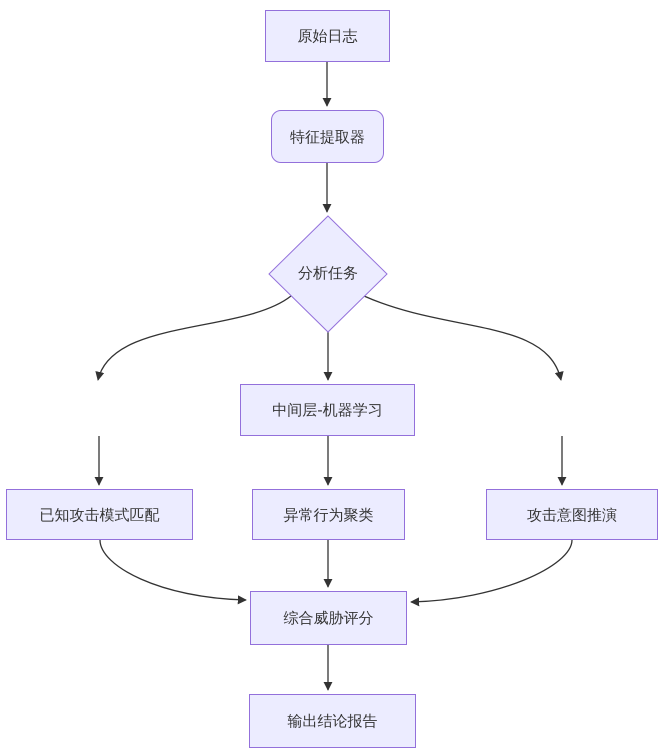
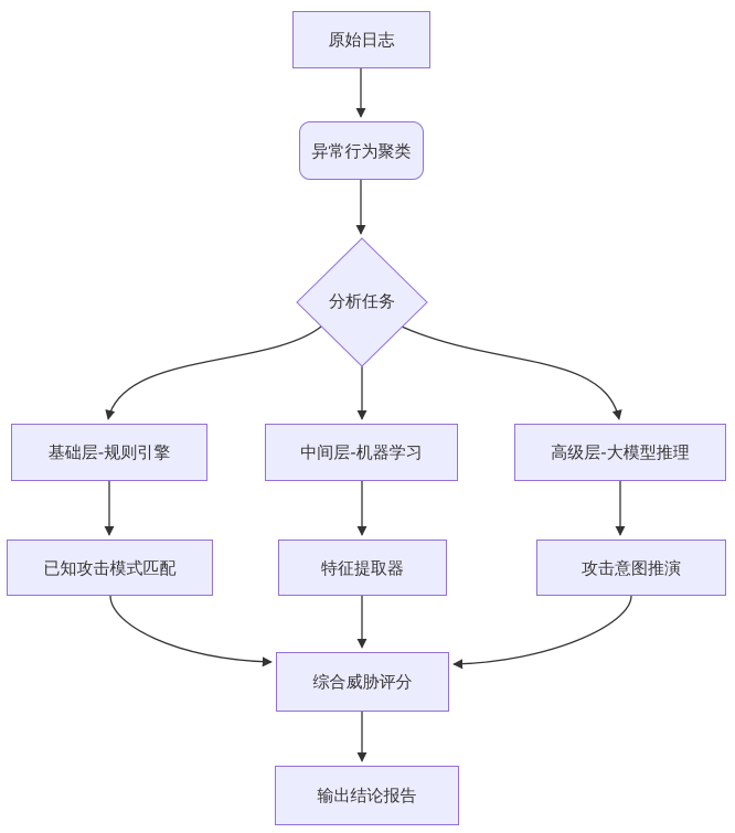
  原始日志
- 特征提取器
+ 异常行为聚类
  分析任务
+ 基础层-规则引擎
  中间层-机器学习
+ 高级层-大模型推理
  已知攻击模式匹配
- 异常行为聚类
+ 特征提取器
  攻击意图推演
  综合威胁评分
  输出结论报告
